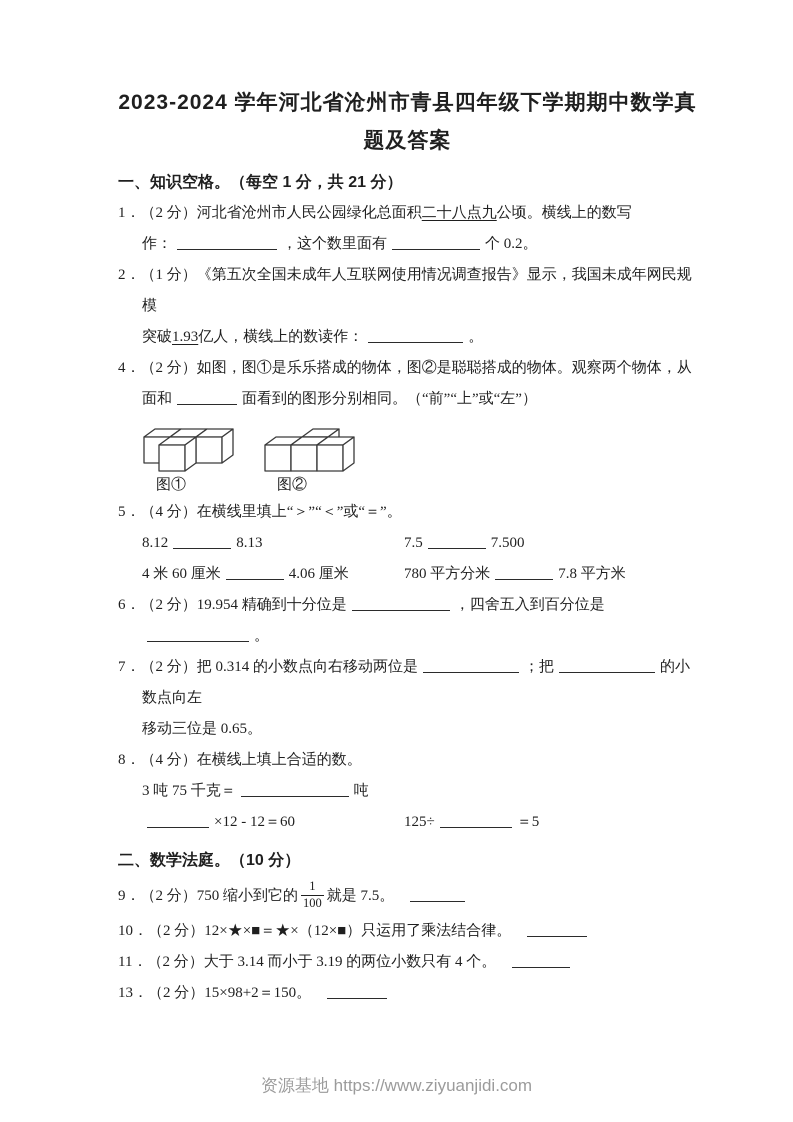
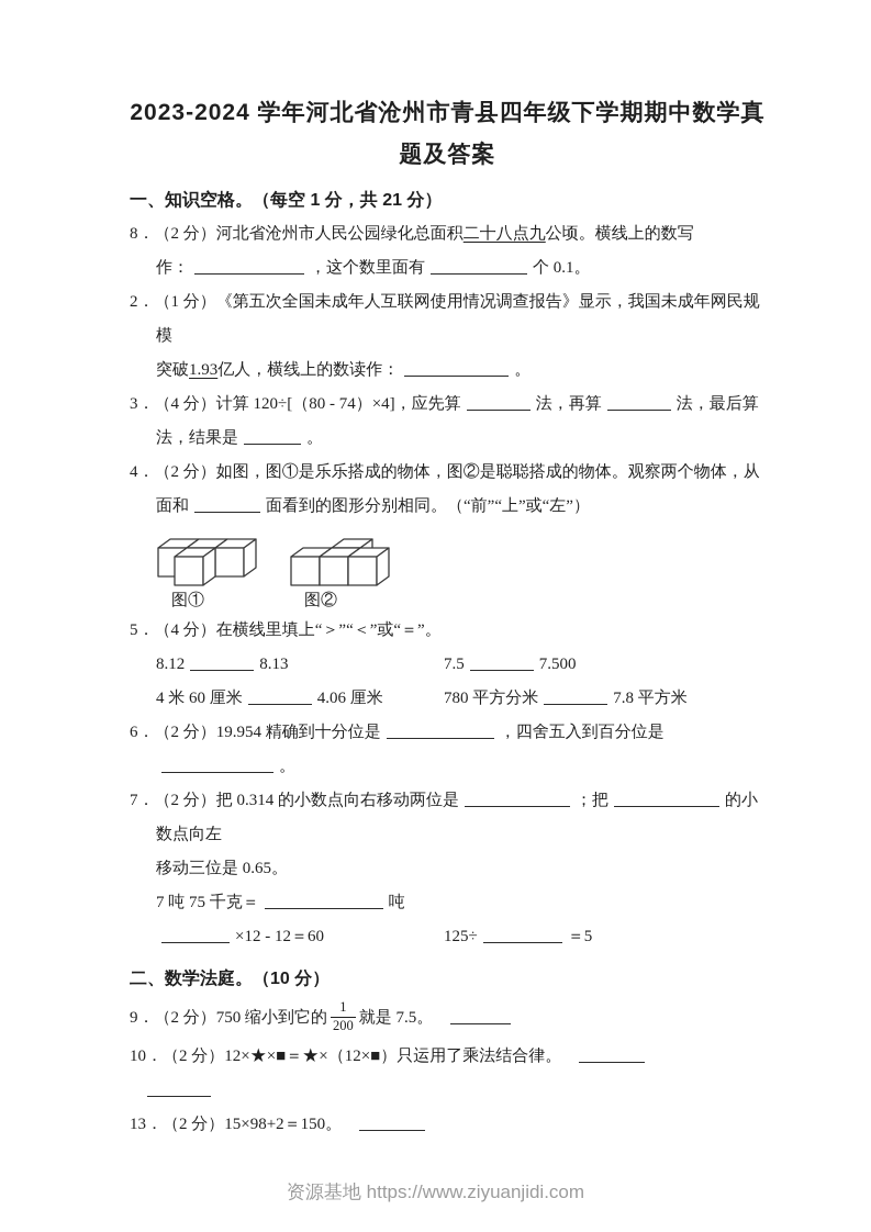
  2023-2024 学年河北省沧州市青县四年级下学期期中数学真
  题及答案
  一、知识空格。（每空 1 分，共 21 分）
- 1．（2 分）河北省沧州市人民公园绿化总面积二十八点九公顷。横线上的数写
+ 8．（2 分）河北省沧州市人民公园绿化总面积二十八点九公顷。横线上的数写
- 作： ，这个数里面有 个 0.2。
+ 作： ，这个数里面有 个 0.1。
  2．（1 分）《第五次全国未成年人互联网使用情况调查报告》显示，我国未成年网民规模
  突破1.93亿人，横线上的数读作： 。
+ 3．（4 分）计算 120÷[（80 - 74）×4]，应先算 法，再算 法，最后算
+ 法，结果是 。
  4．（2 分）如图，图①是乐乐搭成的物体，图②是聪聪搭成的物体。观察两个物体，从
  面和 面看到的图形分别相同。（“前”“上”或“左”）
  图①
  图②
  5．（4 分）在横线里填上“＞”“＜”或“＝”。
  8.12 8.13
  7.5 7.500
  4 米 60 厘米 4.06 厘米
  780 平方分米 7.8 平方米
  6．（2 分）19.954 精确到十分位是 ，四舍五入到百分位是。
  7．（2 分）把 0.314 的小数点向右移动两位是 ；把 的小数点向左
  移动三位是 0.65。
- 8．（4 分）在横线上填上合适的数。
- 3 吨 75 千克＝ 吨
+ 7 吨 75 千克＝ 吨
  ×12 - 12＝60
  125÷ ＝5
  二、数学法庭。（10 分）
  9．（2 分）750 缩小到它的
  1
- 100
+ 200
  就是 7.5。
  10．（2 分）12×★×■＝★×（12×■）只运用了乘法结合律。
- 11．（2 分）大于 3.14 而小于 3.19 的两位小数只有 4 个。
  13．（2 分）15×98+2＝150。
  资源基地 https://www.ziyuanjidi.com
